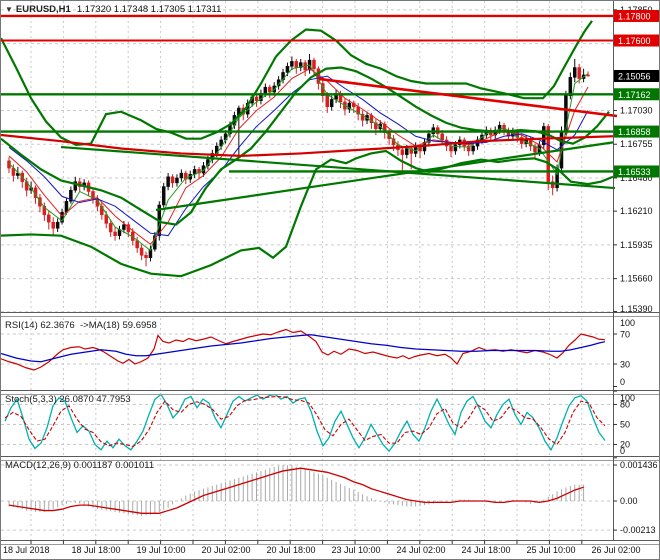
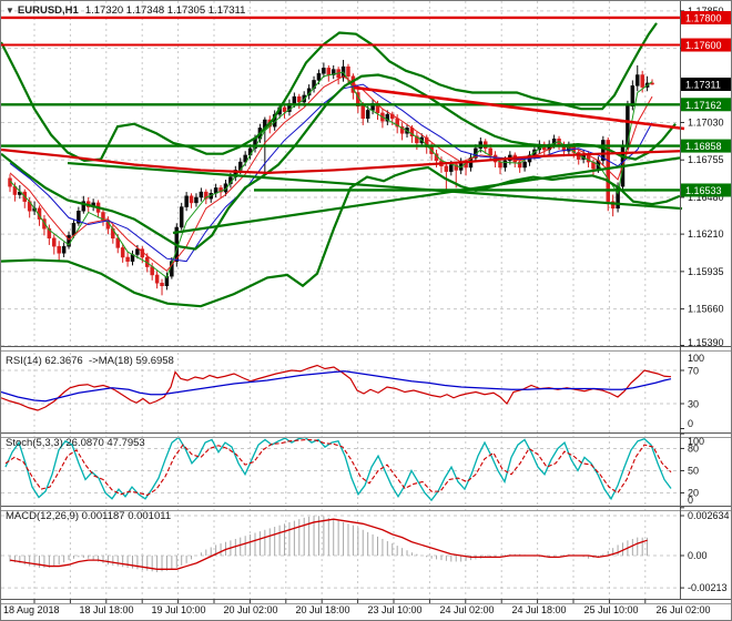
  1.17850
  1.17030
  1.16755
  1.16480
  1.16210
  1.15935
  1.15660
  1.15390
  1.17800
  1.17600
- 2.15056
+ 1.17311
  1.17162
  1.16858
  1.16533
  100
  70
  30
  0
  100
  80
  50
  20
  0
- 0.001436
+ 0.002634
  0.00
  -0.00213
- 18 Jul 2018
+ 18 Aug 2018
  18 Jul 18:00
  19 Jul 10:00
  20 Jul 02:00
  20 Jul 18:00
  23 Jul 10:00
  24 Jul 02:00
  24 Jul 18:00
  25 Jul 10:00
  26 Jul 02:00
  ▼ EURUSD,H1 1.17320 1.17348 1.17305 1.17311
  RSI(14) 62.3676 ->MA(18) 59.6958
  Stoch(5,3,3) 26.0870 47.7953
  MACD(12,26,9) 0.001187 0.001011
